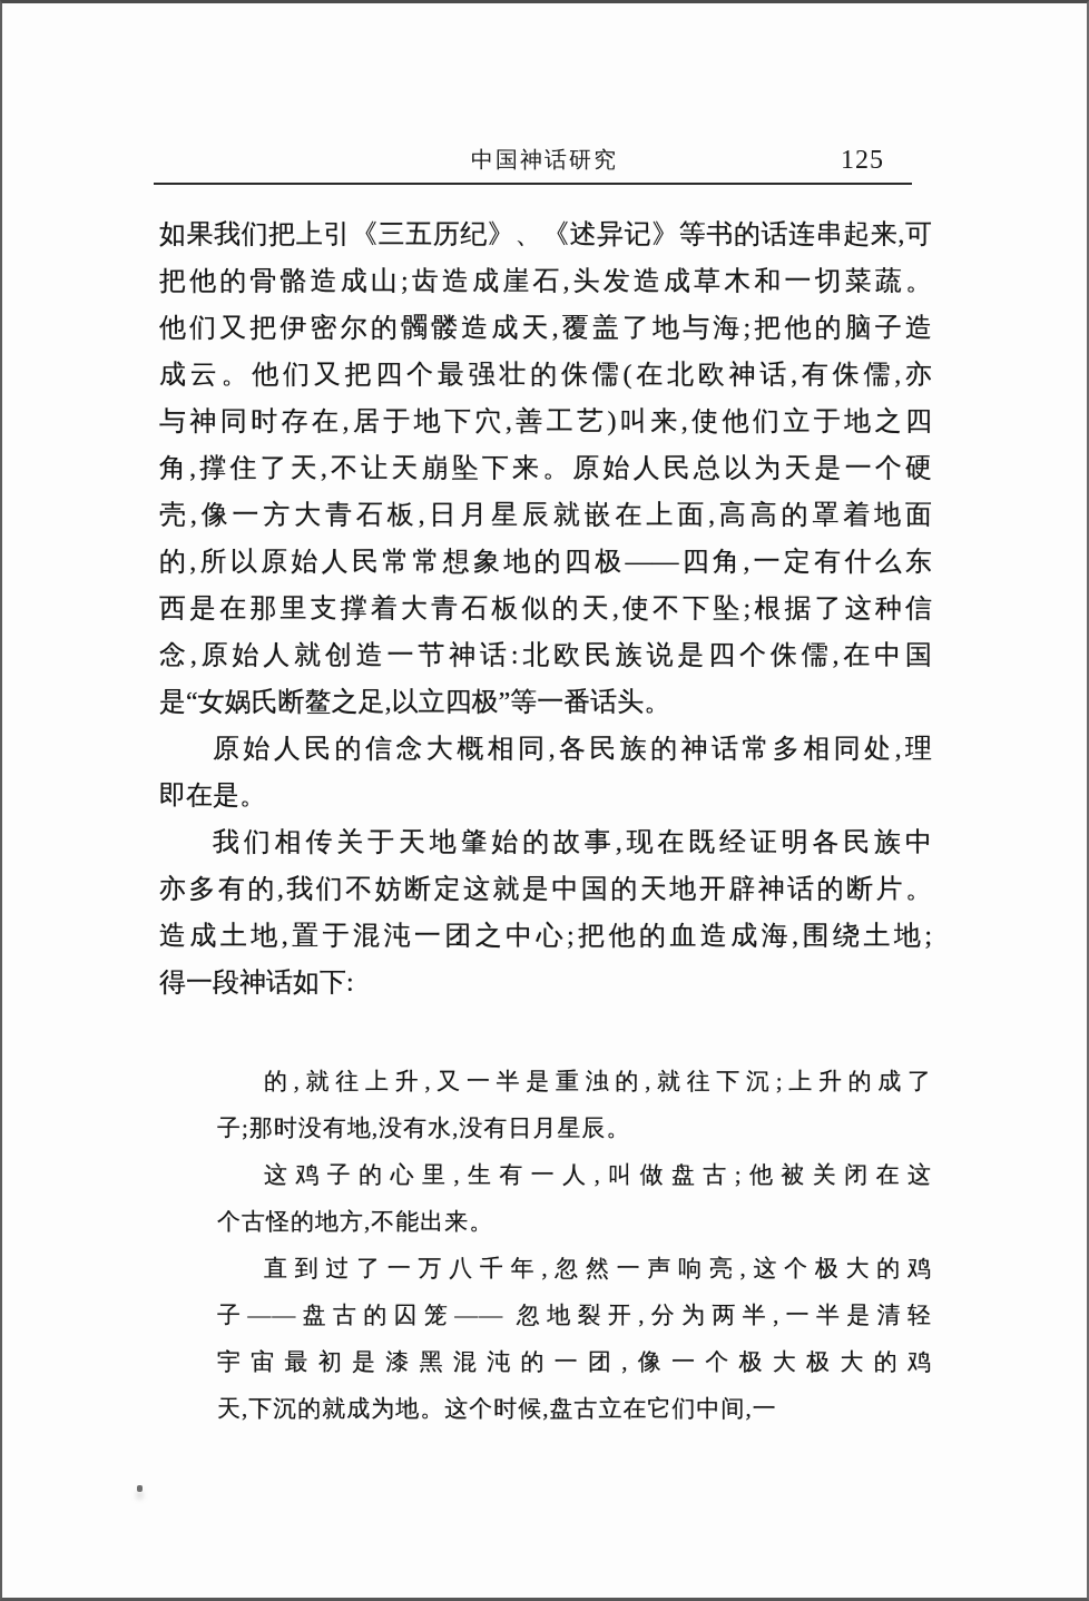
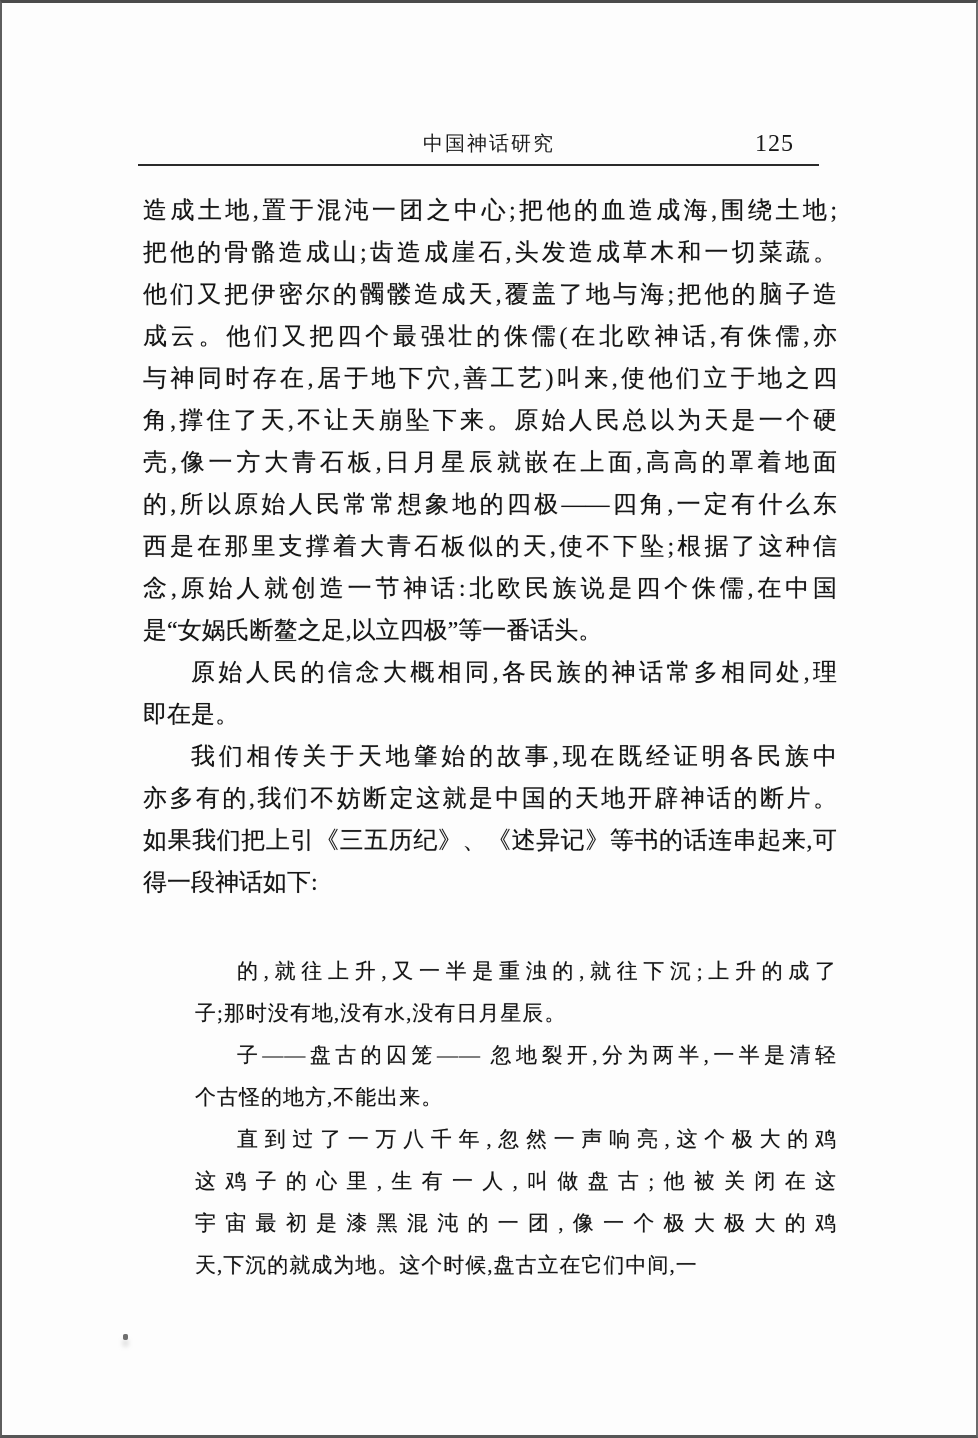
  中国神话研究
  125
- 如果我们把上引《三五历纪》、《述异记》等书的话连串起来,可
+ 造成土地,置于混沌一团之中心;把他的血造成海,围绕土地;
  把他的骨骼造成山;齿造成崖石,头发造成草木和一切菜蔬。
  他们又把伊密尔的髑髅造成天,覆盖了地与海;把他的脑子造
  成云。他们又把四个最强壮的侏儒(在北欧神话,有侏儒,亦
  与神同时存在,居于地下穴,善工艺)叫来,使他们立于地之四
  角,撑住了天,不让天崩坠下来。原始人民总以为天是一个硬
  壳,像一方大青石板,日月星辰就嵌在上面,高高的罩着地面
  的,所以原始人民常常想象地的四极——四角,一定有什么东
  西是在那里支撑着大青石板似的天,使不下坠;根据了这种信
  念,原始人就创造一节神话:北欧民族说是四个侏儒,在中国
  是“女娲氏断鳌之足,以立四极”等一番话头。
  原始人民的信念大概相同,各民族的神话常多相同处,理
  即在是。
  我们相传关于天地肇始的故事,现在既经证明各民族中
  亦多有的,我们不妨断定这就是中国的天地开辟神话的断片。
- 造成土地,置于混沌一团之中心;把他的血造成海,围绕土地;
+ 如果我们把上引《三五历纪》、《述异记》等书的话连串起来,可
  得一段神话如下:
  的,就往上升,又一半是重浊的,就往下沉;上升的成了
  子;那时没有地,没有水,没有日月星辰。
- 这鸡子的心里,生有一人,叫做盘古;他被关闭在这
+ 子——盘古的囚笼—— 忽地裂开,分为两半,一半是清轻
  个古怪的地方,不能出来。
  直到过了一万八千年,忽然一声响亮,这个极大的鸡
- 子——盘古的囚笼—— 忽地裂开,分为两半,一半是清轻
+ 这鸡子的心里,生有一人,叫做盘古;他被关闭在这
  宇宙最初是漆黑混沌的一团,像一个极大极大的鸡
  天,下沉的就成为地。这个时候,盘古立在它们中间,一
